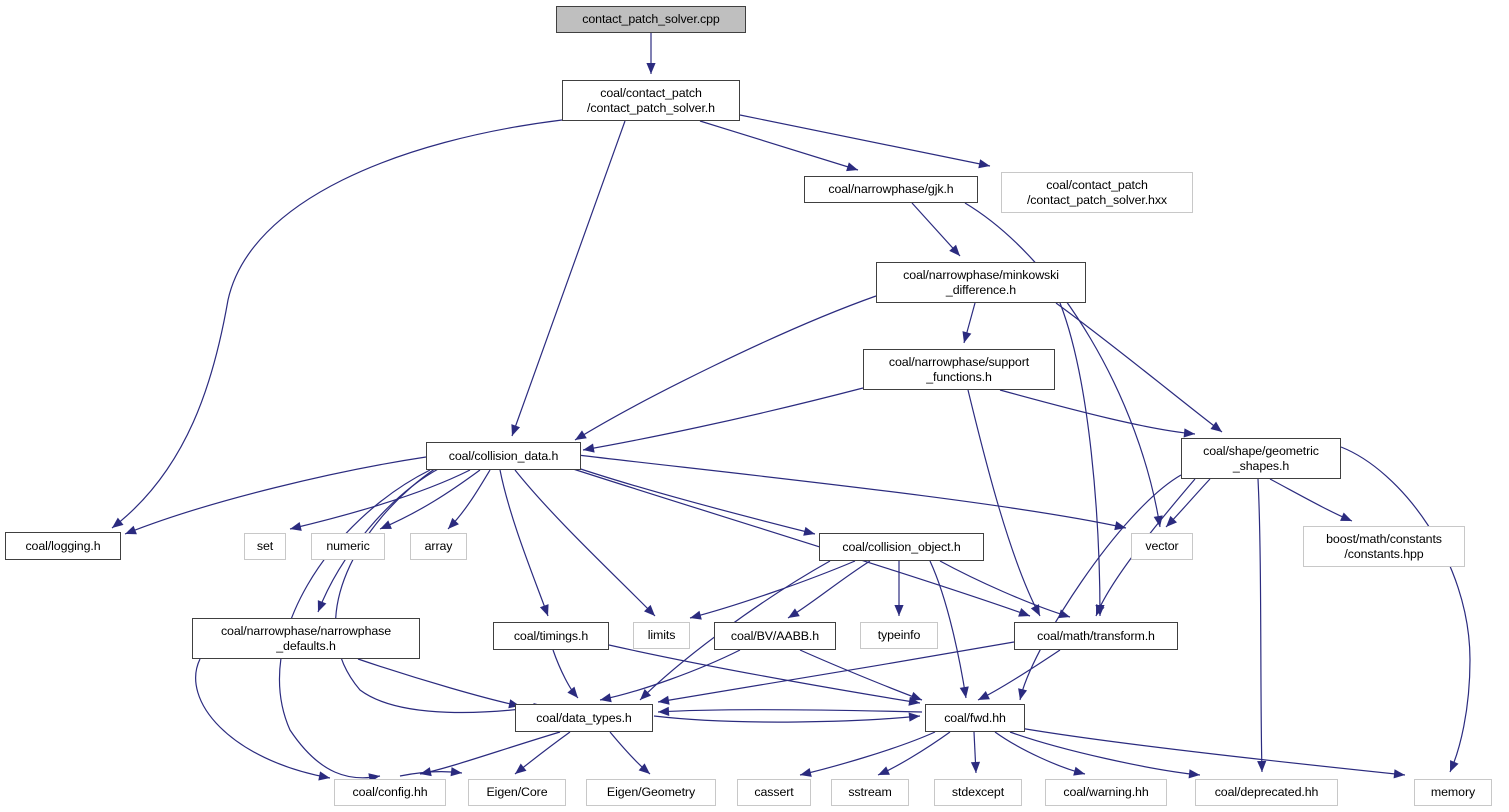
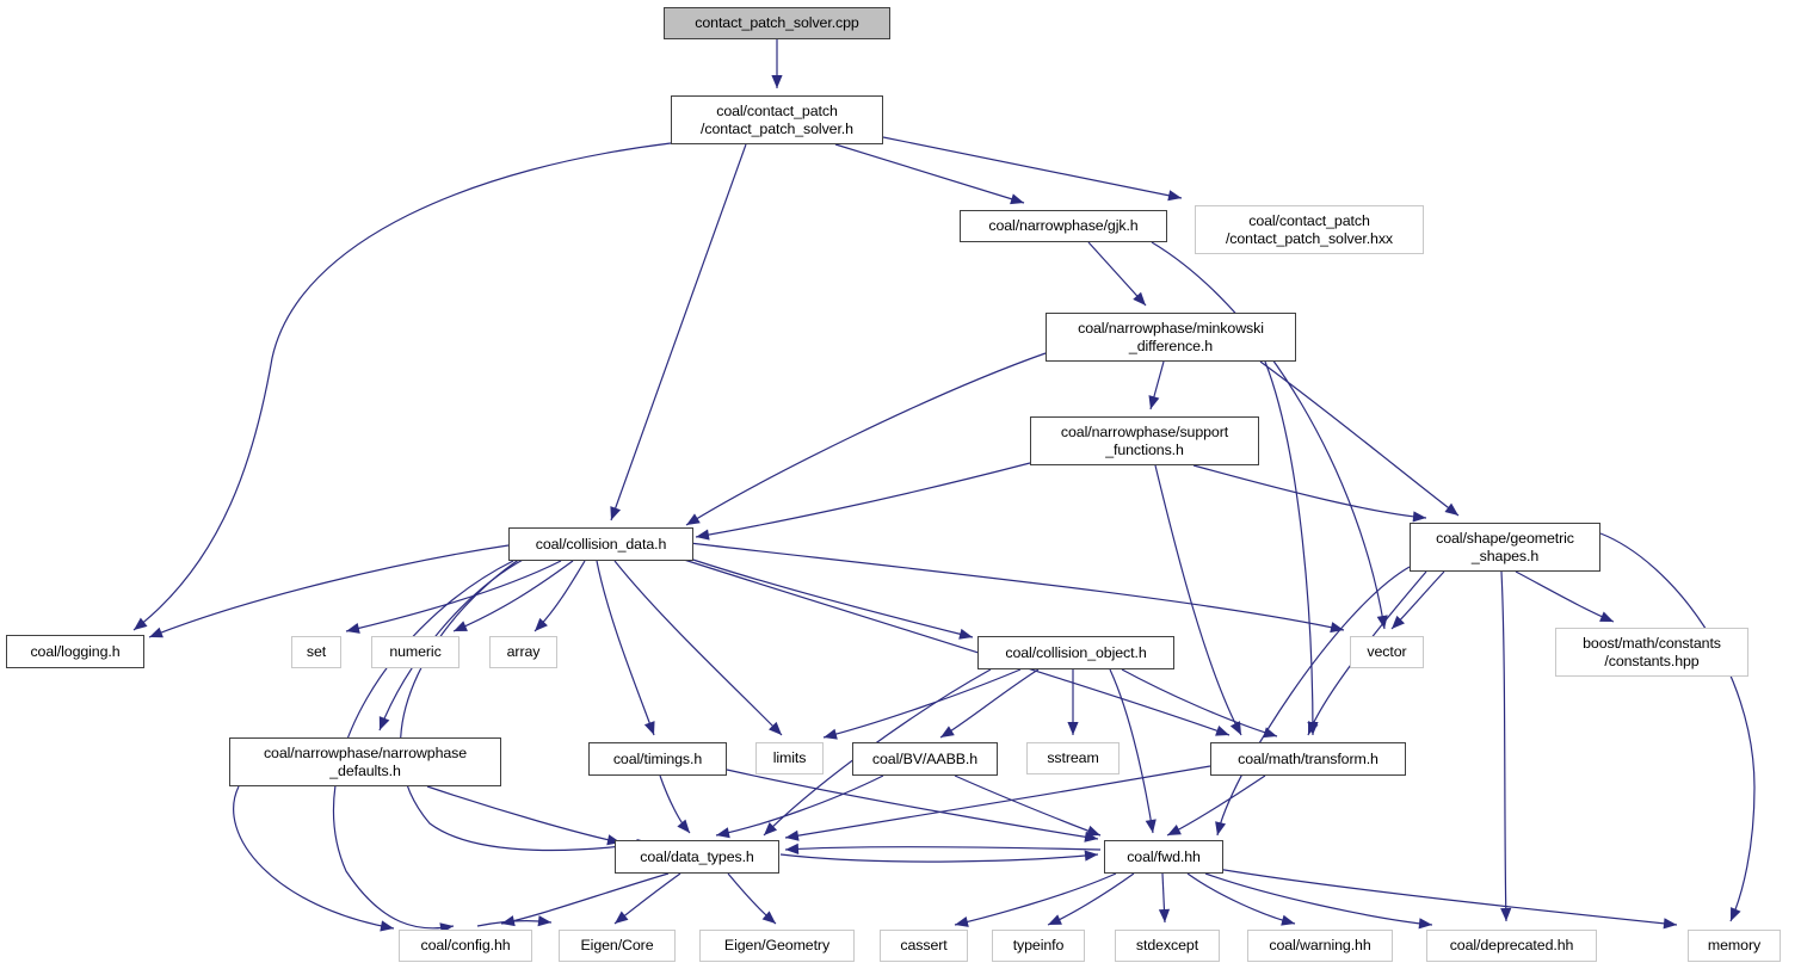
  contact_patch_solver.cpp
  coal/contact_patch
  /contact_patch_solver.h
  coal/narrowphase/gjk.h
  coal/contact_patch
  /contact_patch_solver.hxx
  coal/narrowphase/minkowski
  _difference.h
  coal/narrowphase/support
  _functions.h
  coal/collision_data.h
  coal/shape/geometric
  _shapes.h
  coal/logging.h
  set
  numeric
  array
  coal/collision_object.h
  vector
  boost/math/constants
  /constants.hpp
  coal/narrowphase/narrowphase
  _defaults.h
  coal/timings.h
  limits
  coal/BV/AABB.h
- typeinfo
+ sstream
  coal/math/transform.h
  coal/data_types.h
  coal/fwd.hh
  coal/config.hh
  Eigen/Core
  Eigen/Geometry
  cassert
- sstream
+ typeinfo
  stdexcept
  coal/warning.hh
  coal/deprecated.hh
  memory
